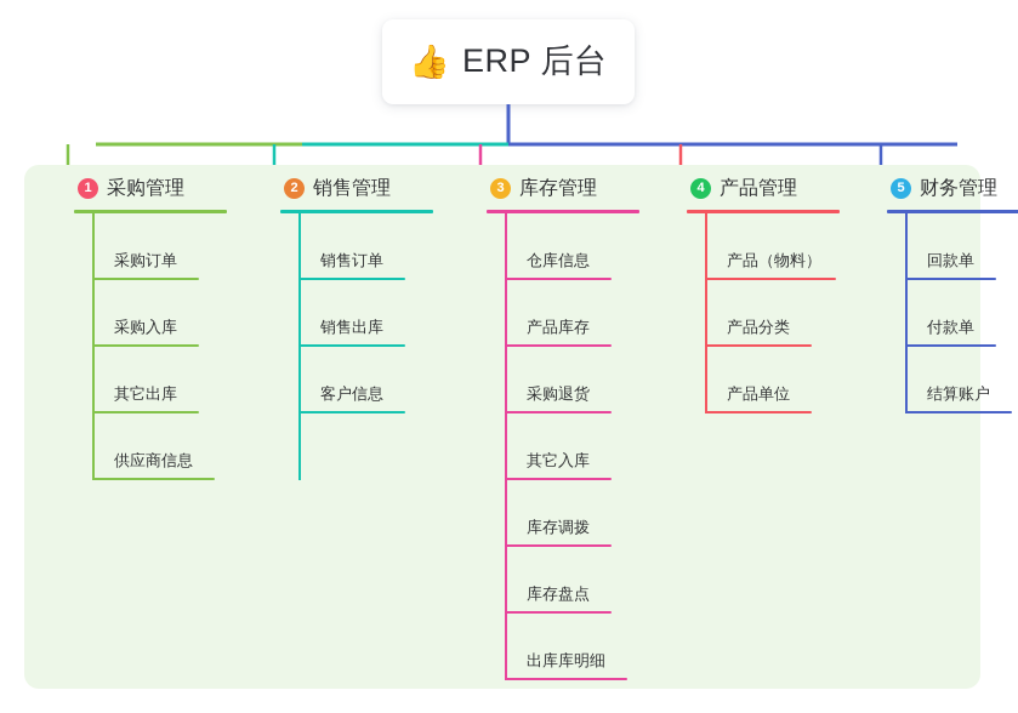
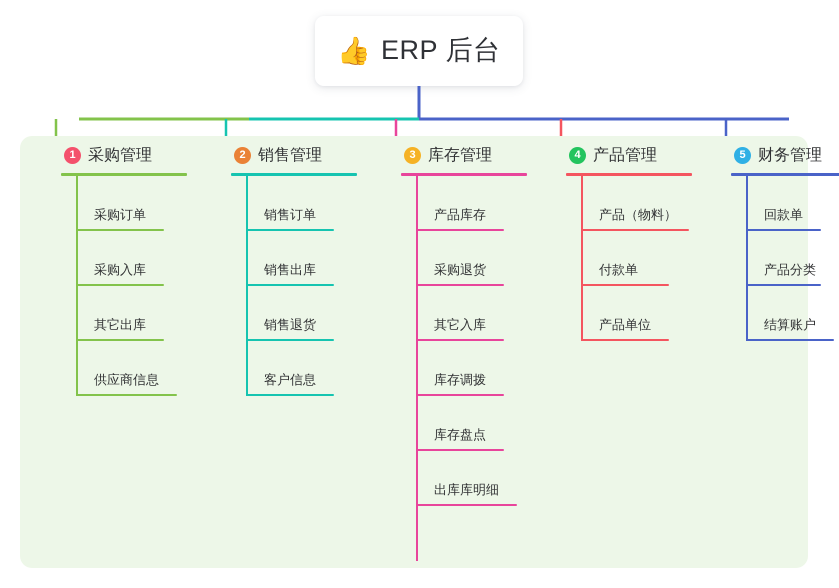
  👍
  ERP 后台
  1
  采购管理
  采购订单
  采购入库
  其它出库
  供应商信息
  2
  销售管理
  销售订单
  销售出库
+ 销售退货
  客户信息
  3
  库存管理
- 仓库信息
  产品库存
  采购退货
  其它入库
  库存调拨
  库存盘点
  出库库明细
  4
  产品管理
  产品（物料）
- 产品分类
+ 付款单
  产品单位
  5
  财务管理
  回款单
- 付款单
+ 产品分类
  结算账户
